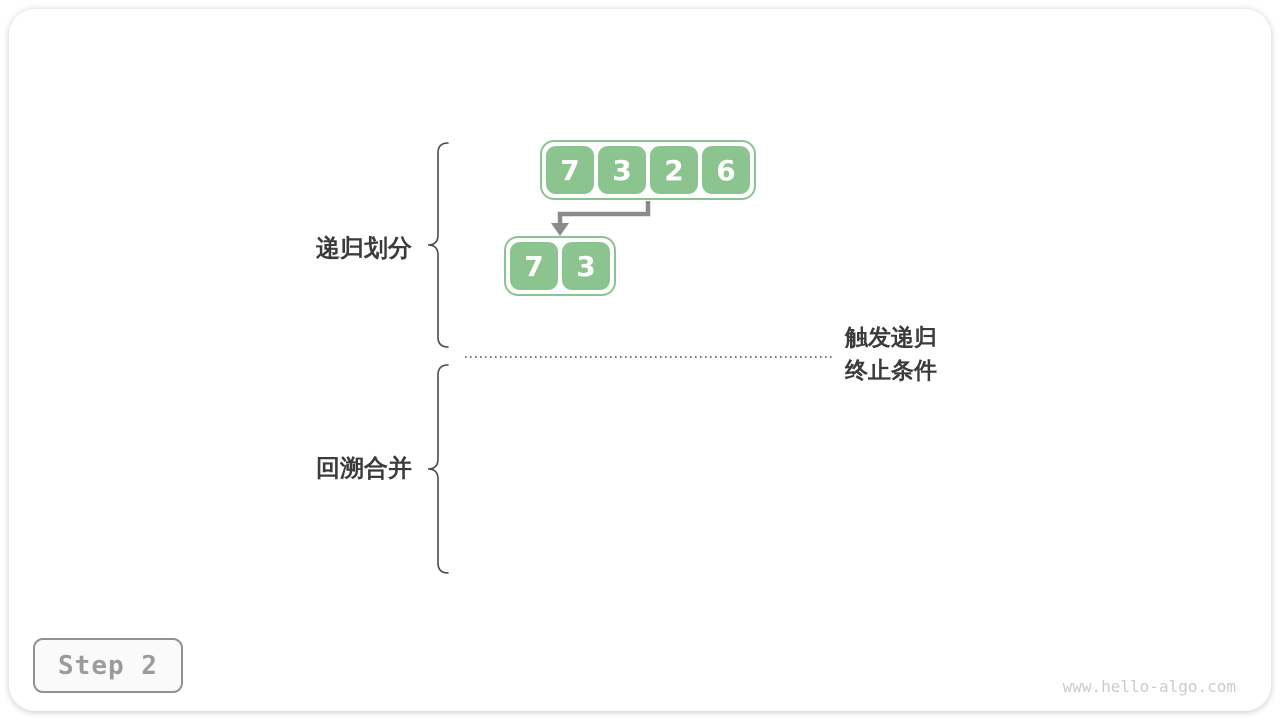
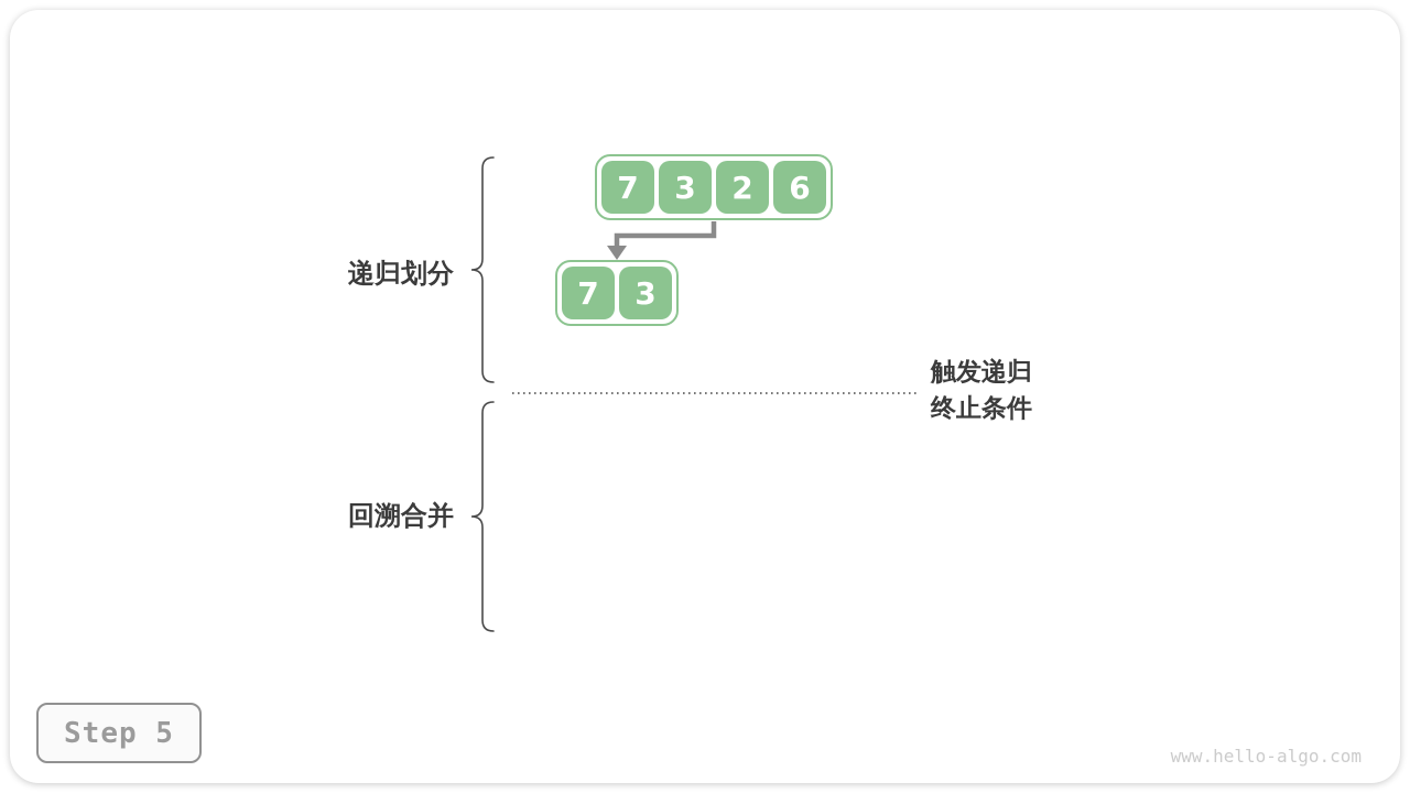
  7
  3
  2
  6
  7
  3
  递归划分
  回溯合并
  触发递归
  终止条件
- Step 2
+ Step 5
  www.hello-algo.com
